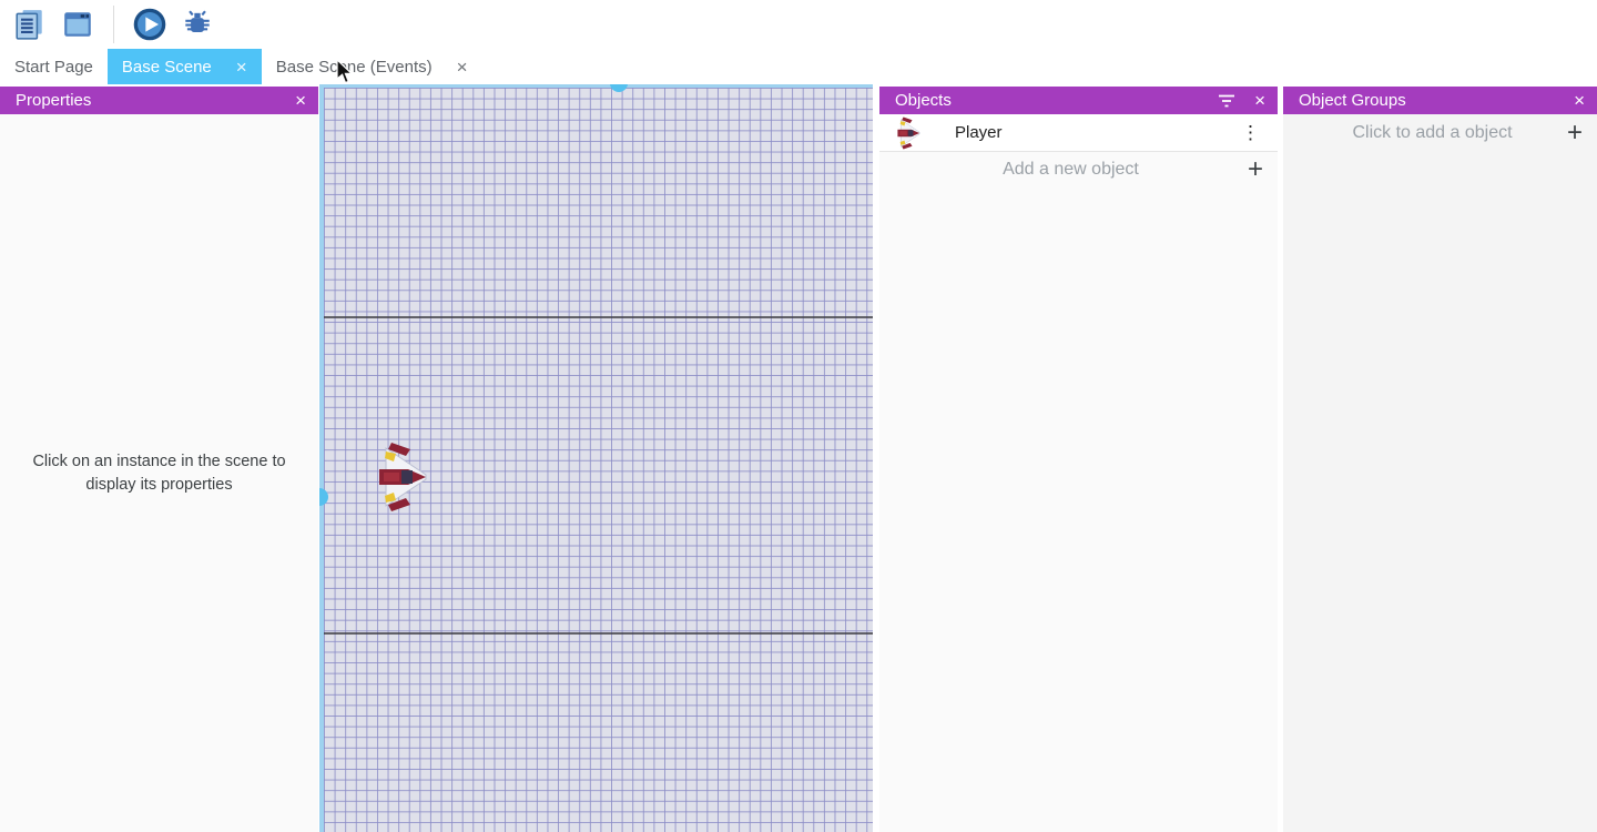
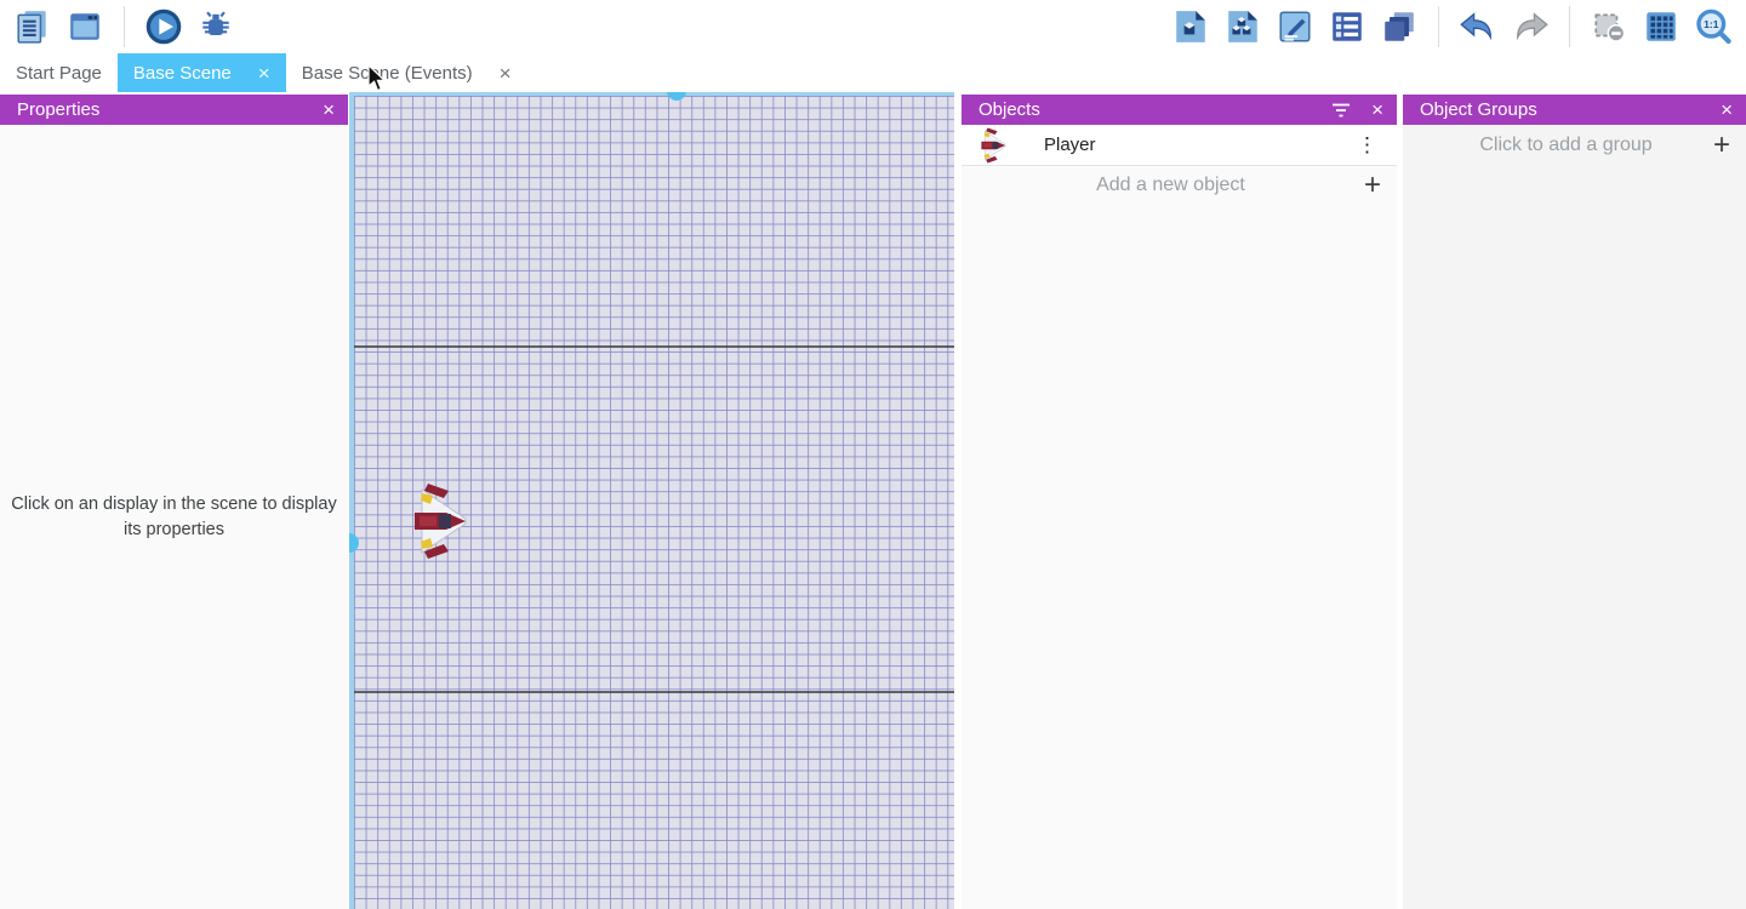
+ 1:1
  Start Page
  Base Scene
  ×
  Base Scne (Events)
  ×
  Properties
  ×
- Click on an instance in the scene to display its properties
+ Click on an display in the scene to display its properties
  Objects
  ×
  Player
  ⋮
  Add a new object
  +
  Object Groups
  ×
- Click to add a object
+ Click to add a group
  +
